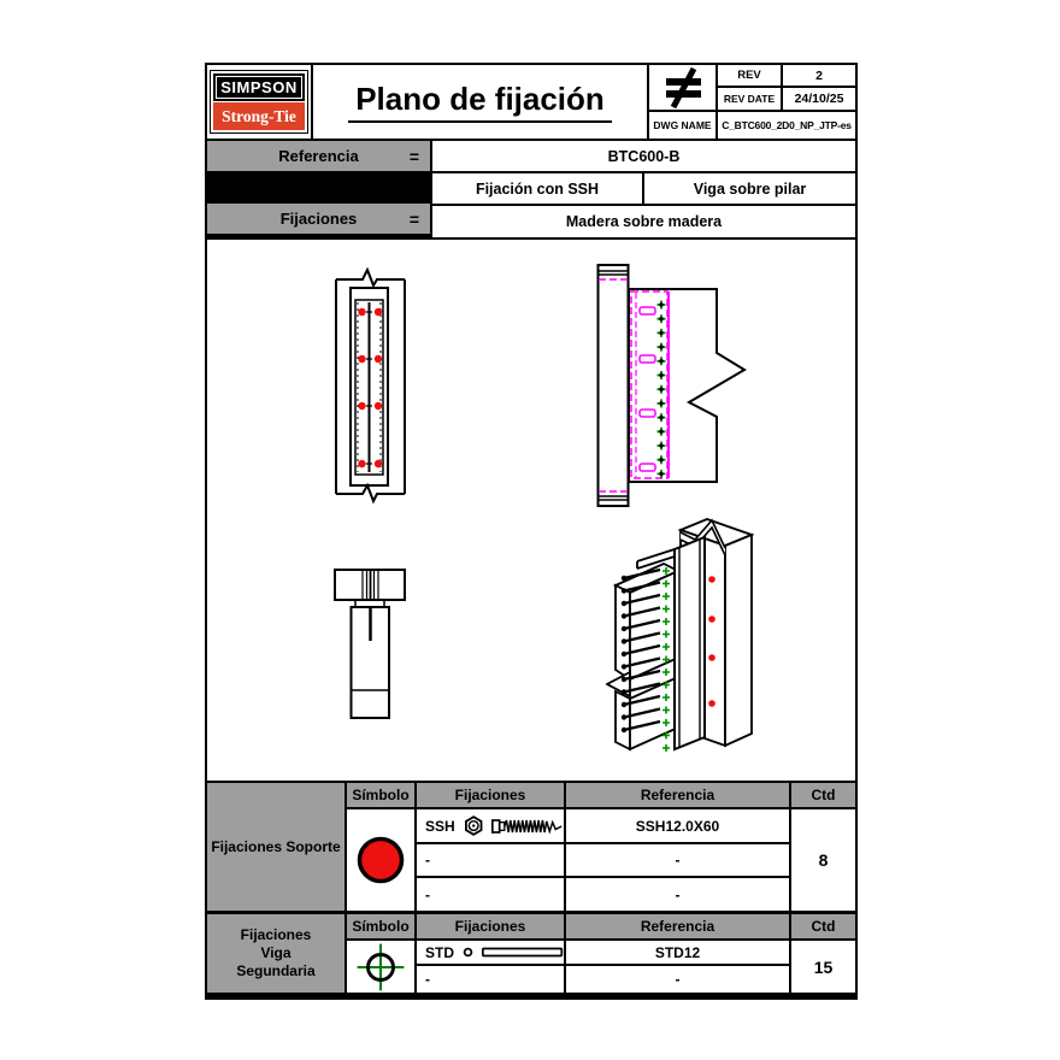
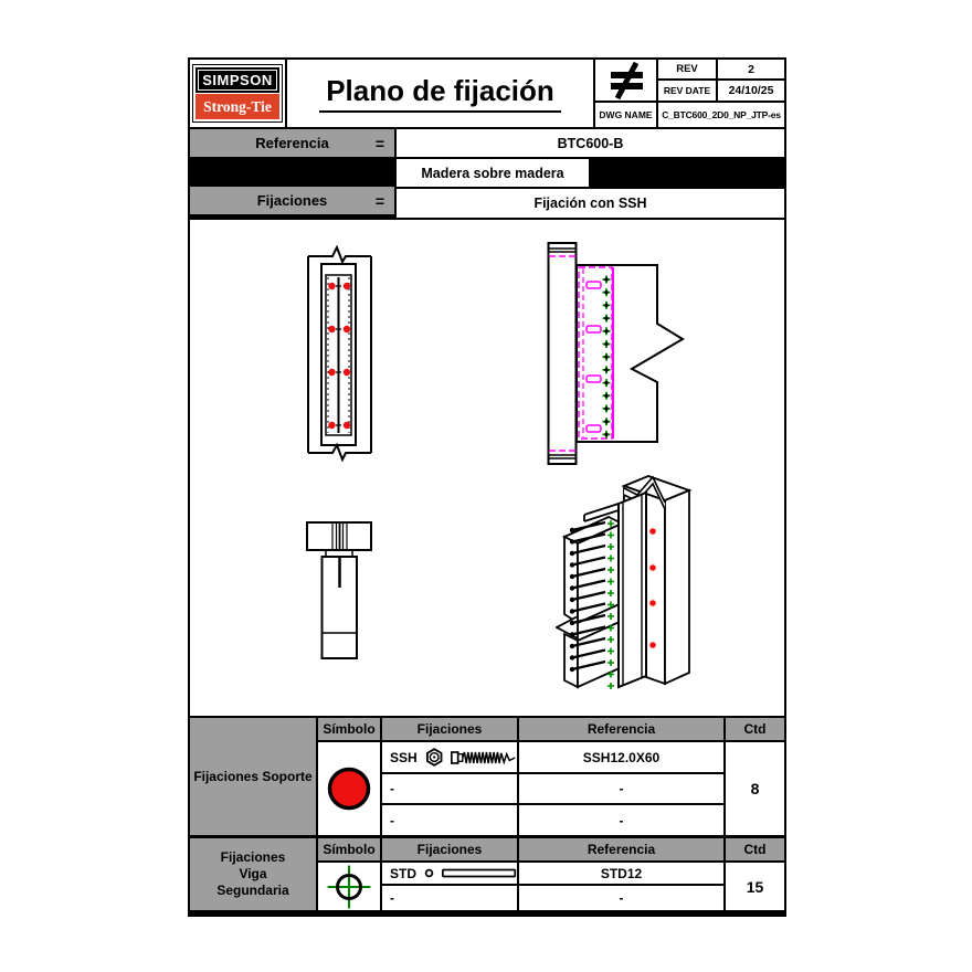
  SIMPSON
  Strong-Tie
  Plano de fijación
  REV
  2
  REV DATE
  24/10/25
  DWG NAME
  C_BTC600_2D0_NP_JTP-es
  Referencia
  =
  BTC600-B
  Fijaciones
  =
- Fijación con SSH
+ Madera sobre madera
- Viga sobre pilar
- Madera sobre madera
+ Fijación con SSH
  Fijaciones Soporte
  Símbolo
  Fijaciones
  Referencia
  Ctd
  SSH
  SSH12.0X60
  -
  -
  -
  -
  8
  Fijaciones Viga Segundaria
  Símbolo
  Fijaciones
  Referencia
  Ctd
  STD
  STD12
  -
  -
  15
